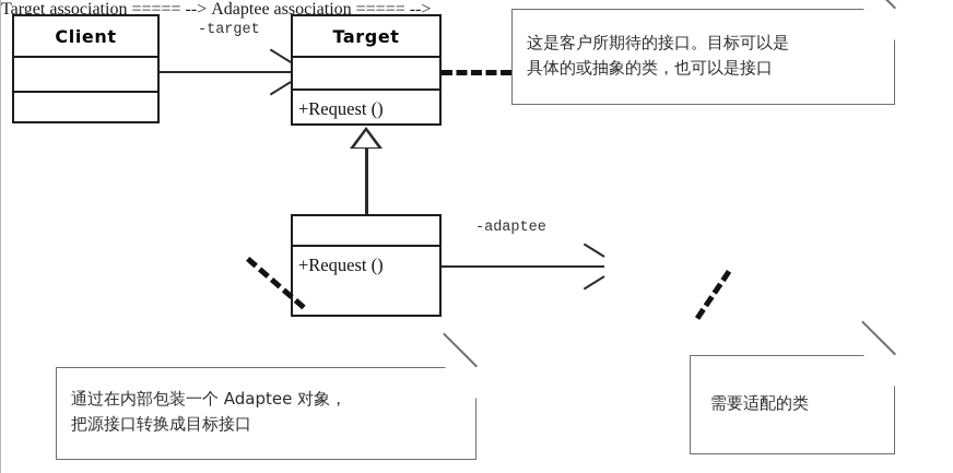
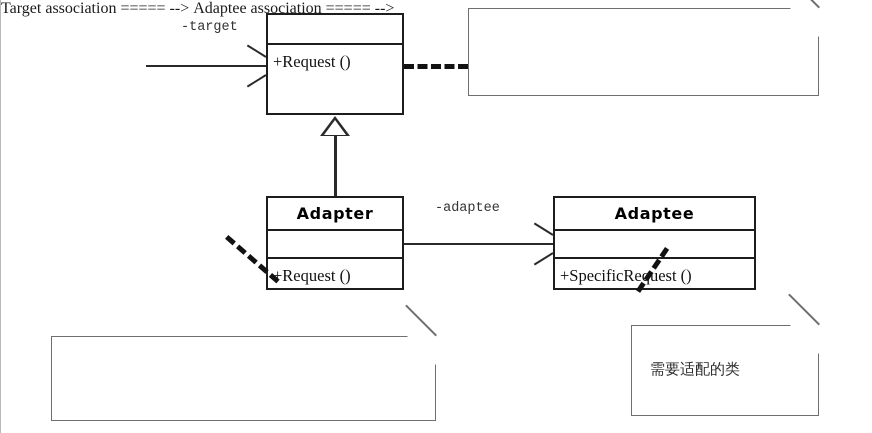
- Client
- Target
  +Request ()
+ Adapter
  +Request ()
+ Adaptee
+ +SpecificRequest ()
  Target association ===== -->
  -target
  Adaptee association ===== -->
  -adaptee
- 这是客户所期待的接口。目标可以是
- 具体的或抽象的类，也可以是接口
- 通过在内部包装一个 Adaptee 对象，
- 把源接口转换成目标接口
  需要适配的类
